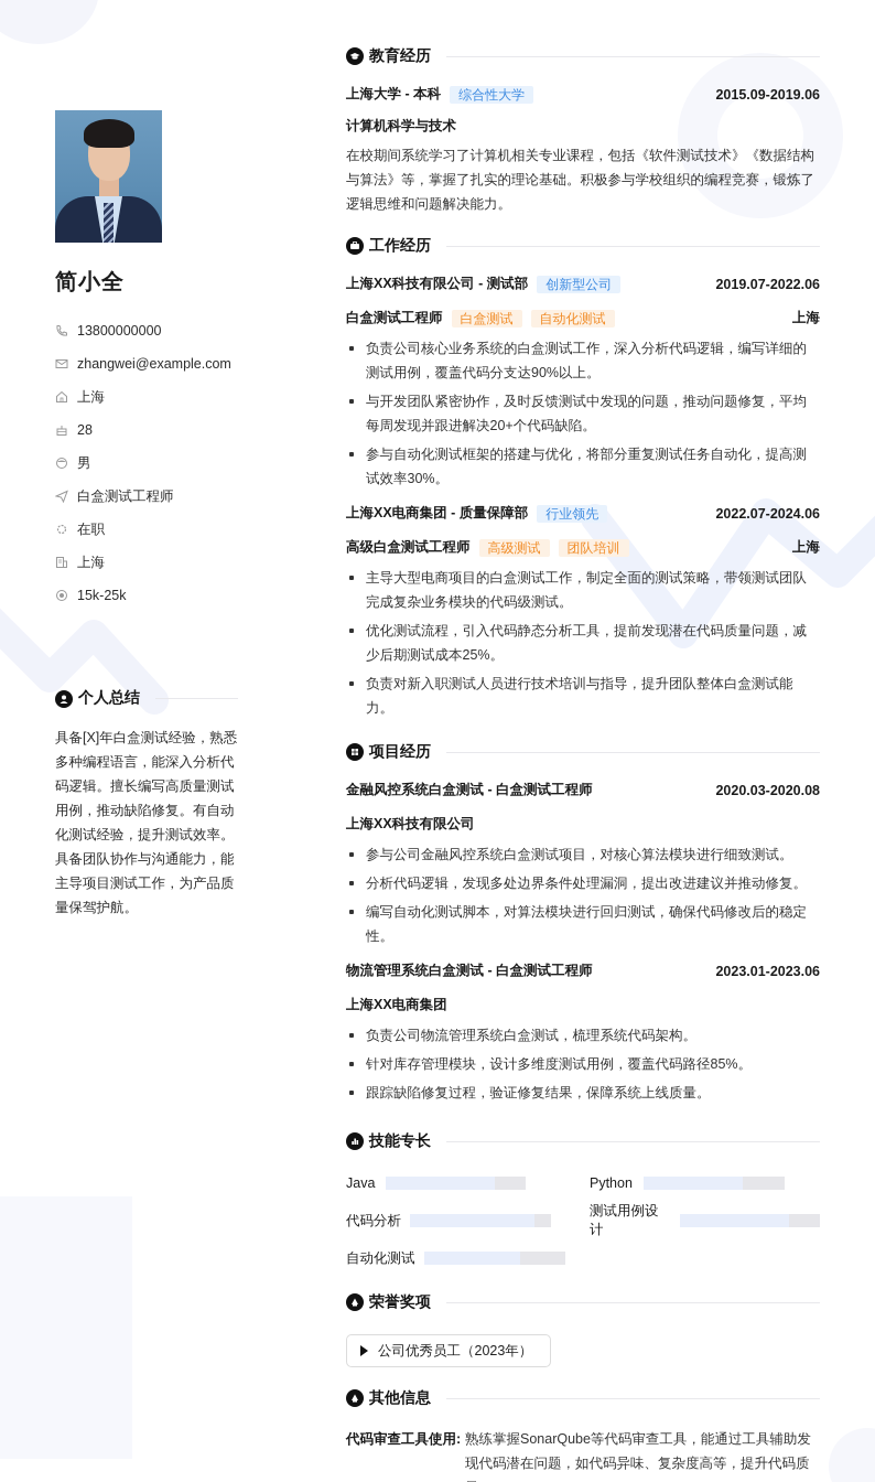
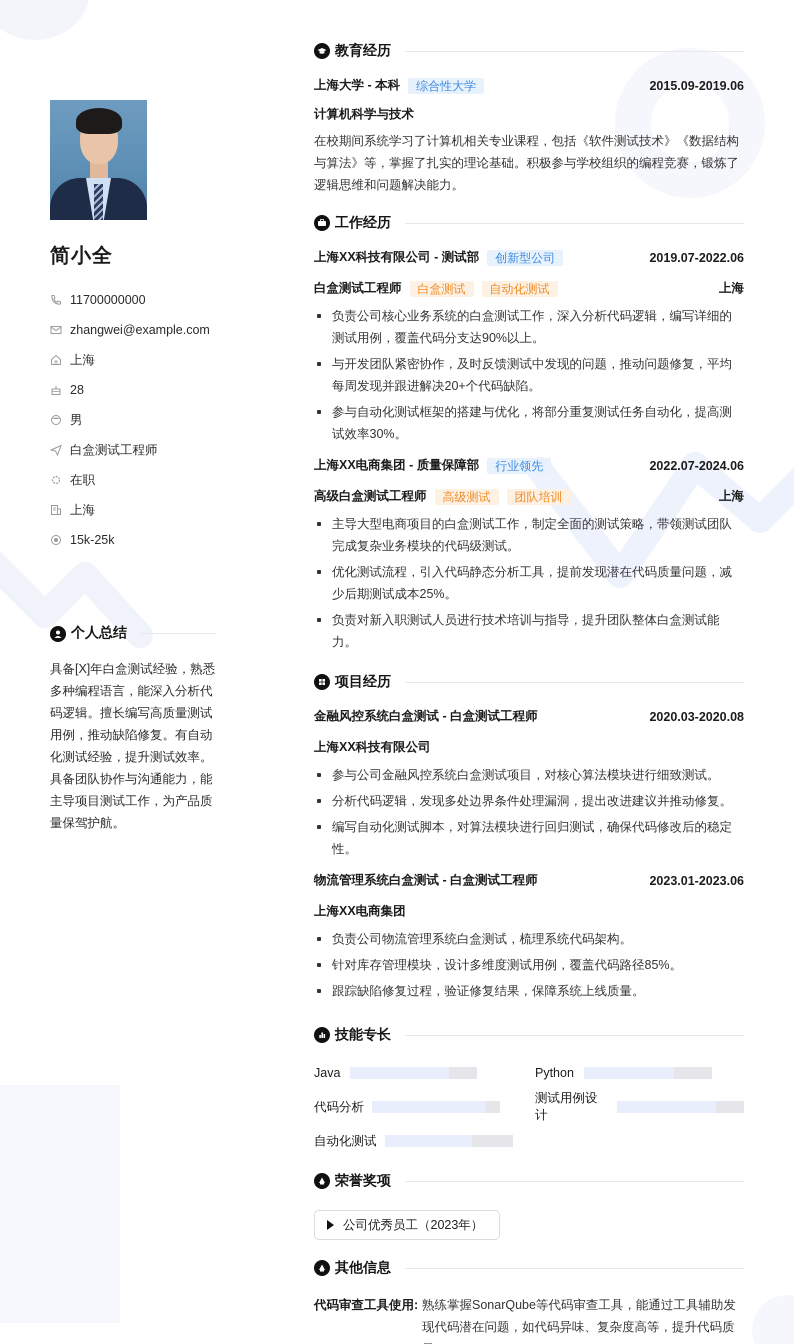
  简小全
- 13800000000
+ 11700000000
  zhangwei@example.com
  上海
  28
  男
  白盒测试工程师
  在职
  上海
  15k-25k
  个人总结
  具备[X]年白盒测试经验，熟悉多种编程语言，能深入分析代码逻辑。擅长编写高质量测试用例，推动缺陷修复。有自动化测试经验，提升测试效率。具备团队协作与沟通能力，能主导项目测试工作，为产品质量保驾护航。
  教育经历
  上海大学 - 本科
  综合性大学
  2015.09-2019.06
  计算机科学与技术
  在校期间系统学习了计算机相关专业课程，包括《软件测试技术》《数据结构与算法》等，掌握了扎实的理论基础。积极参与学校组织的编程竞赛，锻炼了逻辑思维和问题解决能力。
  工作经历
  上海XX科技有限公司 - 测试部
  创新型公司
  2019.07-2022.06
  白盒测试工程师
  白盒测试
  自动化测试
  上海
  负责公司核心业务系统的白盒测试工作，深入分析代码逻辑，编写详细的测试用例，覆盖代码分支达90%以上。
  与开发团队紧密协作，及时反馈测试中发现的问题，推动问题修复，平均每周发现并跟进解决20+个代码缺陷。
  参与自动化测试框架的搭建与优化，将部分重复测试任务自动化，提高测试效率30%。
  上海XX电商集团 - 质量保障部
  行业领先
  2022.07-2024.06
  高级白盒测试工程师
  高级测试
  团队培训
  上海
  主导大型电商项目的白盒测试工作，制定全面的测试策略，带领测试团队完成复杂业务模块的代码级测试。
  优化测试流程，引入代码静态分析工具，提前发现潜在代码质量问题，减少后期测试成本25%。
  负责对新入职测试人员进行技术培训与指导，提升团队整体白盒测试能力。
  项目经历
  金融风控系统白盒测试 - 白盒测试工程师
  2020.03-2020.08
  上海XX科技有限公司
  参与公司金融风控系统白盒测试项目，对核心算法模块进行细致测试。
  分析代码逻辑，发现多处边界条件处理漏洞，提出改进建议并推动修复。
  编写自动化测试脚本，对算法模块进行回归测试，确保代码修改后的稳定性。
  物流管理系统白盒测试 - 白盒测试工程师
  2023.01-2023.06
  上海XX电商集团
  负责公司物流管理系统白盒测试，梳理系统代码架构。
  针对库存管理模块，设计多维度测试用例，覆盖代码路径85%。
  跟踪缺陷修复过程，验证修复结果，保障系统上线质量。
  技能专长
  Java
  Python
  代码分析
  测试用例设计
  自动化测试
  荣誉奖项
  公司优秀员工（2023年）
  其他信息
  代码审查工具使用:
  熟练掌握SonarQube等代码审查工具，能通过工具辅助发现代码潜在问题，如代码异味、复杂度高等，提升代码质
